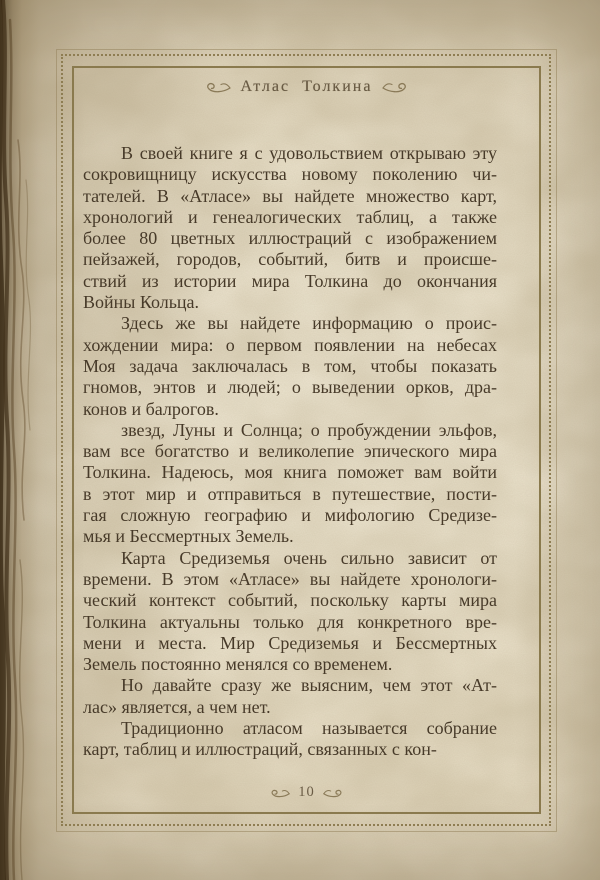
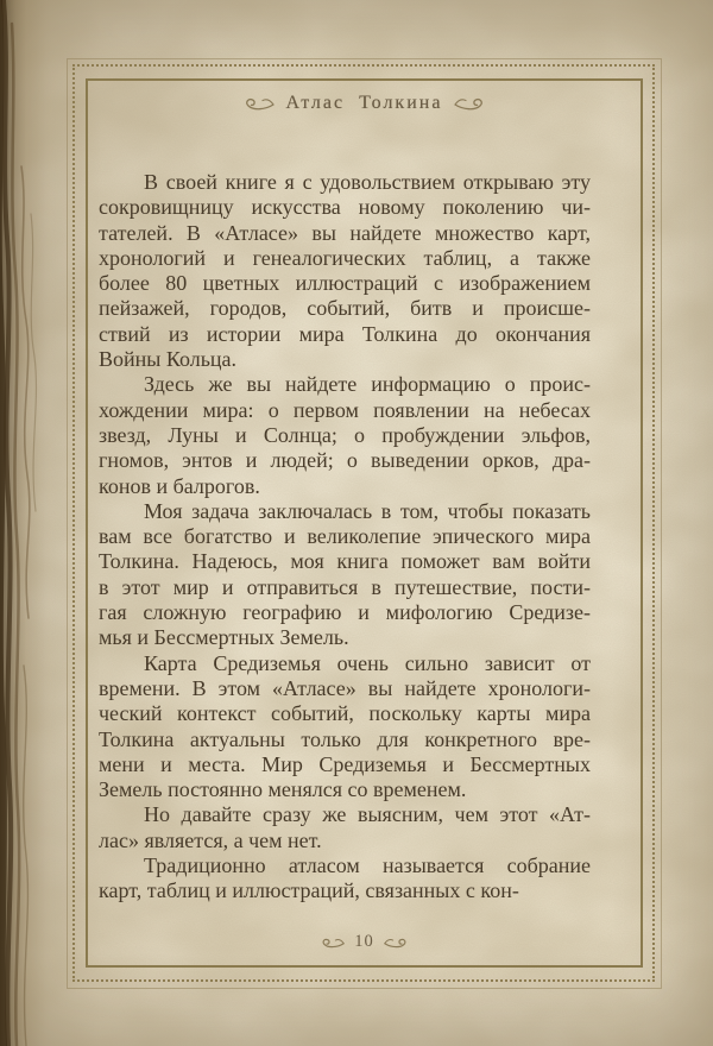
  Атлас Толкина
  В своей книге я с удовольствием открываю эту
  сокровищницу искусства новому поколению чи-
  тателей. В «Атласе» вы найдете множество карт,
  хронологий и генеалогических таблиц, а также
  более 80 цветных иллюстраций с изображением
  пейзажей, городов, событий, битв и происше-
  ствий из истории мира Толкина до окончания
  Войны Кольца.
  Здесь же вы найдете информацию о проис-
  хождении мира: о первом появлении на небесах
- Моя задача заключалась в том, чтобы показать
+ звезд, Луны и Солнца; о пробуждении эльфов,
  гномов, энтов и людей; о выведении орков, дра-
  конов и балрогов.
- звезд, Луны и Солнца; о пробуждении эльфов,
+ Моя задача заключалась в том, чтобы показать
  вам все богатство и великолепие эпического мира
  Толкина. Надеюсь, моя книга поможет вам войти
  в этот мир и отправиться в путешествие, пости-
  гая сложную географию и мифологию Средизе-
  мья и Бессмертных Земель.
  Карта Средиземья очень сильно зависит от
  времени. В этом «Атласе» вы найдете хронологи-
  ческий контекст событий, поскольку карты мира
  Толкина актуальны только для конкретного вре-
  мени и места. Мир Средиземья и Бессмертных
  Земель постоянно менялся со временем.
  Но давайте сразу же выясним, чем этот «Ат-
  лас» является, а чем нет.
  Традиционно атласом называется собрание
  карт, таблиц и иллюстраций, связанных с кон-
  10
